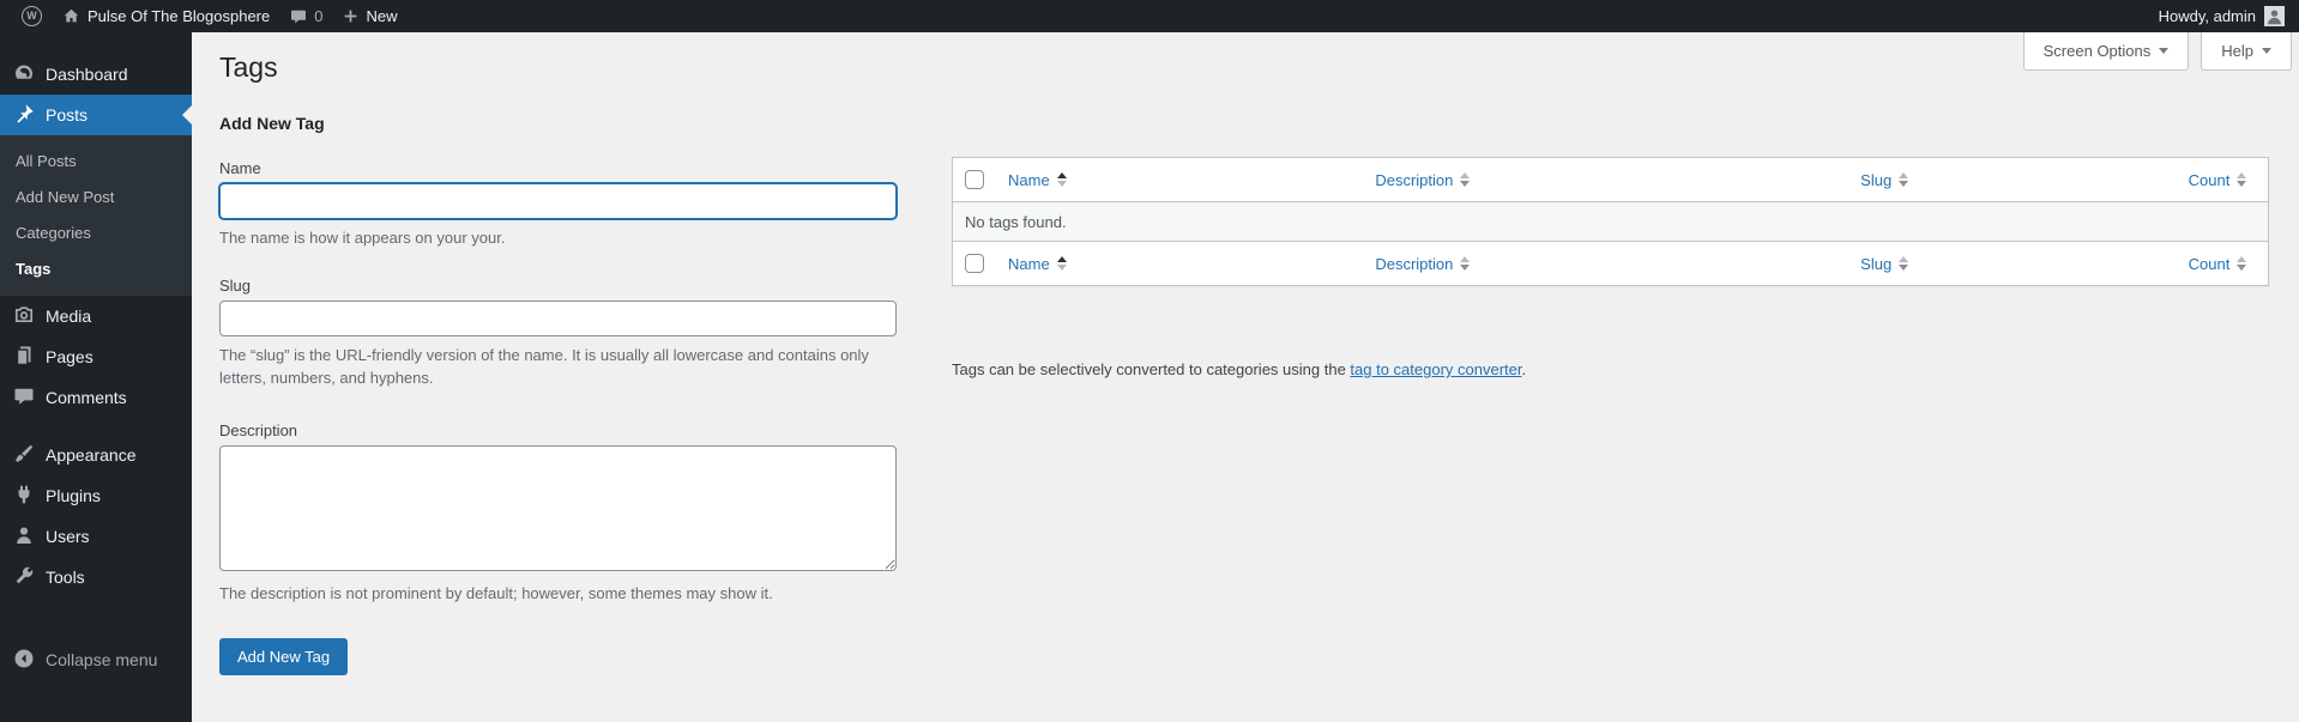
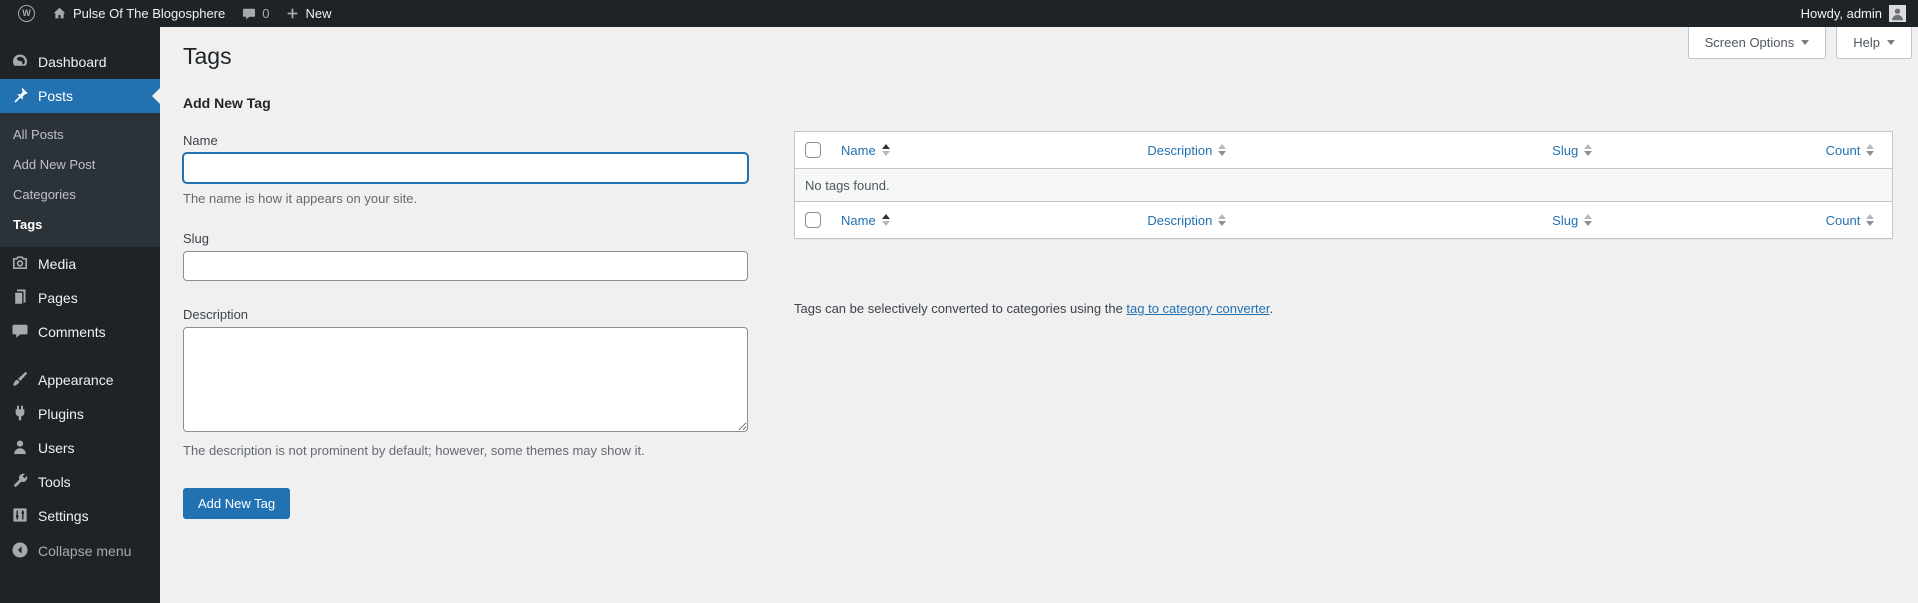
  W
  Pulse Of The Blogosphere
  0
  New
  Howdy, admin
  Dashboard
  Posts
  All Posts
  Add New Post
  Categories
  Tags
  Media
  Pages
  Comments
  Appearance
  Plugins
  Users
  Tools
+ Settings
  Collapse menu
  Screen Options
  Help
  Tags
  Add New Tag
  Name
- The name is how it appears on your your.
+ The name is how it appears on your site.
  Slug
- The “slug” is the URL-friendly version of the name. It is usually all lowercase and contains only letters, numbers, and hyphens.
  Description
  The description is not prominent by default; however, some themes may show it.
  Add New Tag
  	Name	Description	Slug	Count
  No tags found.
  	Name	Description	Slug	Count
  Tags can be selectively converted to categories using the tag to category converter.
